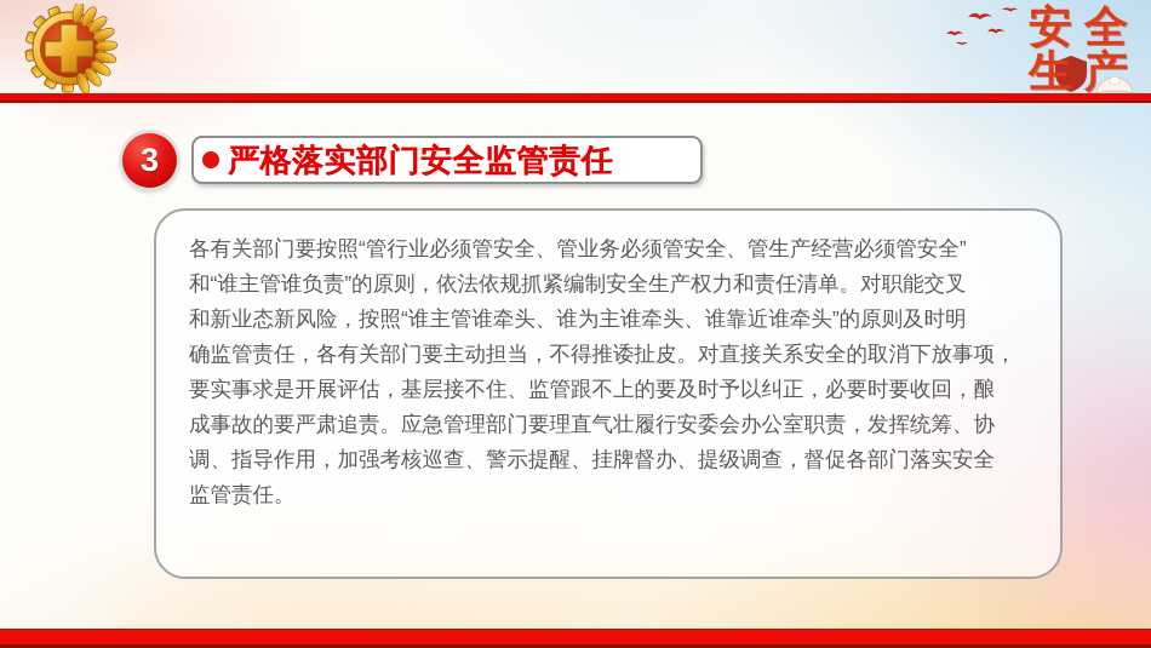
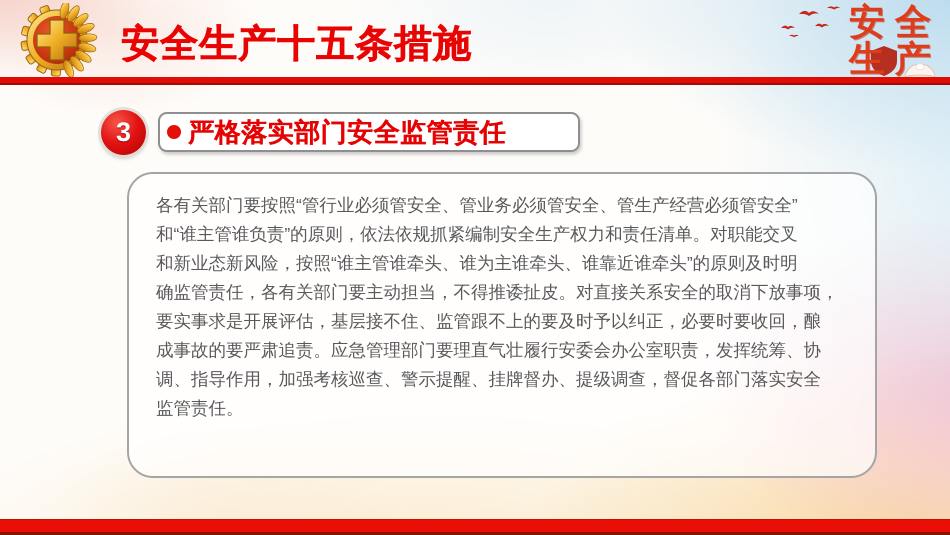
+ 安全生产十五条措施
  安
  全
  生
  产
  3
  严格落实部门安全监管责任
  各有关部门要按照“管行业必须管安全、管业务必须管安全、管生产经营必须管安全”
  和“谁主管谁负责”的原则，依法依规抓紧编制安全生产权力和责任清单。对职能交叉
  和新业态新风险，按照“谁主管谁牵头、谁为主谁牵头、谁靠近谁牵头”的原则及时明
  确监管责任，各有关部门要主动担当，不得推诿扯皮。对直接关系安全的取消下放事项，
  要实事求是开展评估，基层接不住、监管跟不上的要及时予以纠正，必要时要收回，酿
  成事故的要严肃追责。应急管理部门要理直气壮履行安委会办公室职责，发挥统筹、协
  调、指导作用，加强考核巡查、警示提醒、挂牌督办、提级调查，督促各部门落实安全
  监管责任。
